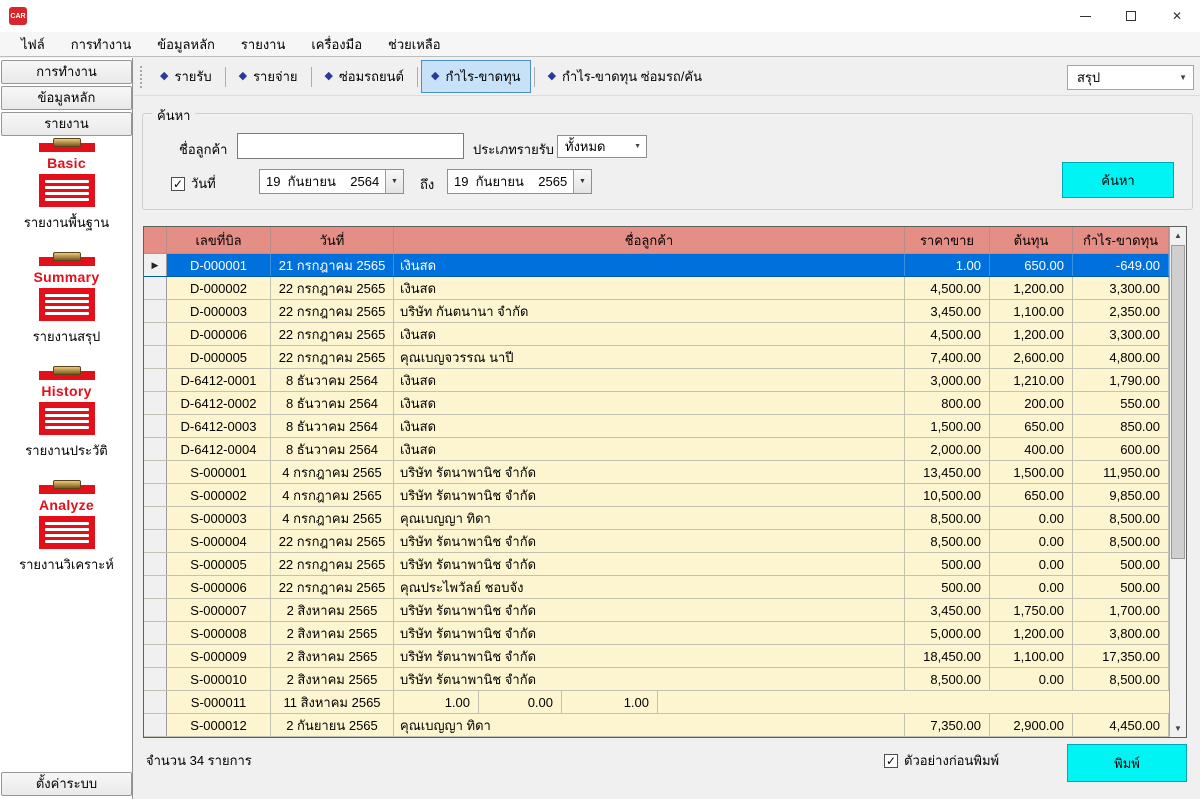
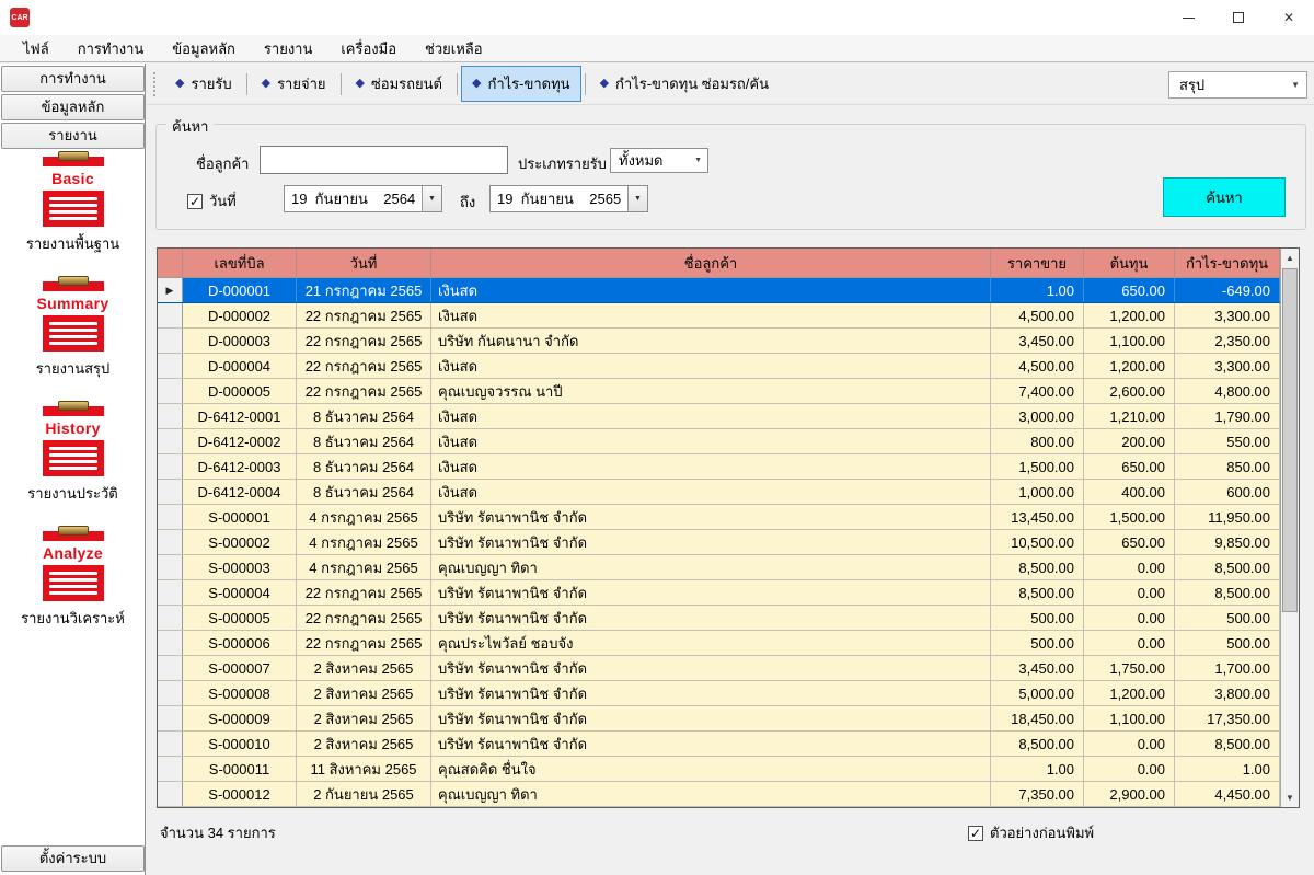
  ✕
  ไฟล์
  การทำงาน
  ข้อมูลหลัก
  รายงาน
  เครื่องมือ
  ช่วยเหลือ
  การทำงาน
  ข้อมูลหลัก
  รายงาน
  Basic
  รายงานพื้นฐาน
  Summary
  รายงานสรุป
  History
  รายงานประวัติ
  Analyze
  รายงานวิเคราะห์
  ตั้งค่าระบบ
  ◆
  รายรับ
  ◆
  รายจ่าย
  ◆
  ซ่อมรถยนต์
  ◆
  กำไร-ขาดทุน
  ◆
  กำไร-ขาดทุน ซ่อมรถ/คัน
  สรุป
  ▼
  ค้นหา
  ชื่อลูกค้า
  ประเภทรายรับ
  ทั้งหมด
  ✓
  วันที่
  19 กันยายน 2564
  ถึง
  19 กันยายน 2565
  ค้นหา
  เลขที่บิล
  วันที่
  ชื่อลูกค้า
  ราคาขาย
  ต้นทุน
  กำไร-ขาดทุน
  ▶
  D-000001
  21 กรกฎาคม 2565
  เงินสด
  1.00
  650.00
  -649.00
  D-000002
  22 กรกฎาคม 2565
  เงินสด
  4,500.00
  1,200.00
  3,300.00
  D-000003
  22 กรกฎาคม 2565
  บริษัท กันตนานา จำกัด
  3,450.00
  1,100.00
  2,350.00
- D-000006
+ D-000004
  22 กรกฎาคม 2565
  เงินสด
  4,500.00
  1,200.00
  3,300.00
  D-000005
  22 กรกฎาคม 2565
  คุณเบญจวรรณ นาปี
  7,400.00
  2,600.00
  4,800.00
  D-6412-0001
  8 ธันวาคม 2564
  เงินสด
  3,000.00
  1,210.00
  1,790.00
  D-6412-0002
  8 ธันวาคม 2564
  เงินสด
  800.00
  200.00
  550.00
  D-6412-0003
  8 ธันวาคม 2564
  เงินสด
  1,500.00
  650.00
  850.00
  D-6412-0004
  8 ธันวาคม 2564
  เงินสด
- 2,000.00
+ 1,000.00
  400.00
  600.00
  S-000001
  4 กรกฎาคม 2565
  บริษัท รัตนาพานิช จำกัด
  13,450.00
  1,500.00
  11,950.00
  S-000002
  4 กรกฎาคม 2565
  บริษัท รัตนาพานิช จำกัด
  10,500.00
  650.00
  9,850.00
  S-000003
  4 กรกฎาคม 2565
  คุณเบญญา ทิดา
  8,500.00
  0.00
  8,500.00
  S-000004
  22 กรกฎาคม 2565
  บริษัท รัตนาพานิช จำกัด
  8,500.00
  0.00
  8,500.00
  S-000005
  22 กรกฎาคม 2565
  บริษัท รัตนาพานิช จำกัด
  500.00
  0.00
  500.00
  S-000006
  22 กรกฎาคม 2565
  คุณประไพวัลย์ ชอบจัง
  500.00
  0.00
  500.00
  S-000007
  2 สิงหาคม 2565
  บริษัท รัตนาพานิช จำกัด
  3,450.00
  1,750.00
  1,700.00
  S-000008
  2 สิงหาคม 2565
  บริษัท รัตนาพานิช จำกัด
  5,000.00
  1,200.00
  3,800.00
  S-000009
  2 สิงหาคม 2565
  บริษัท รัตนาพานิช จำกัด
  18,450.00
  1,100.00
  17,350.00
  S-000010
  2 สิงหาคม 2565
  บริษัท รัตนาพานิช จำกัด
  8,500.00
  0.00
  8,500.00
  S-000011
  11 สิงหาคม 2565
+ คุณสดคิด ชื่นใจ
  1.00
  0.00
  1.00
  S-000012
  2 กันยายน 2565
  คุณเบญญา ทิดา
  7,350.00
  2,900.00
  4,450.00
  ▲
  ▼
  จำนวน 34 รายการ
  ✓
  ตัวอย่างก่อนพิมพ์
- พิมพ์
